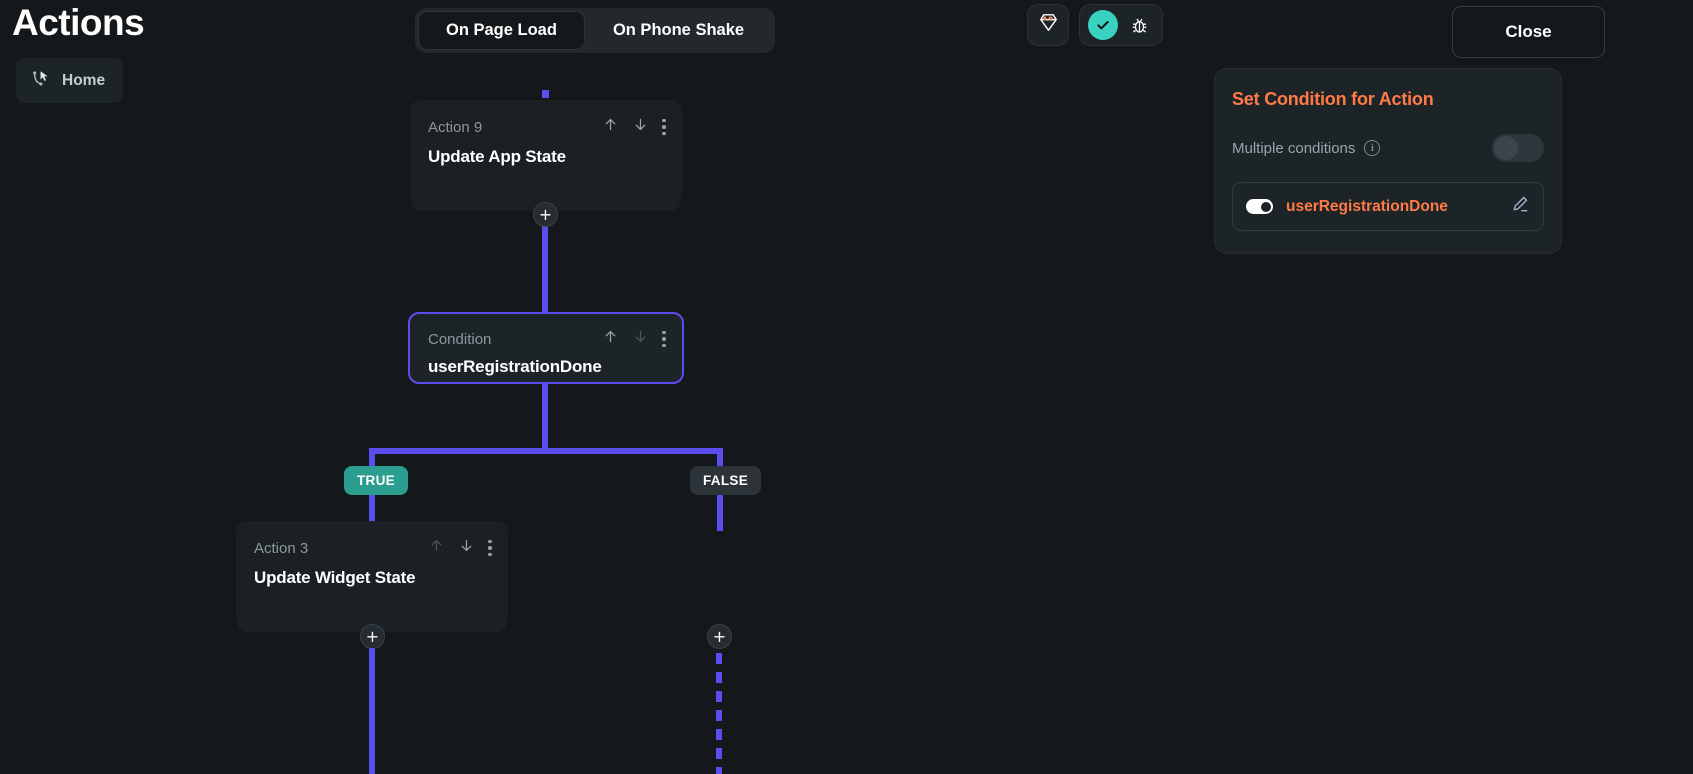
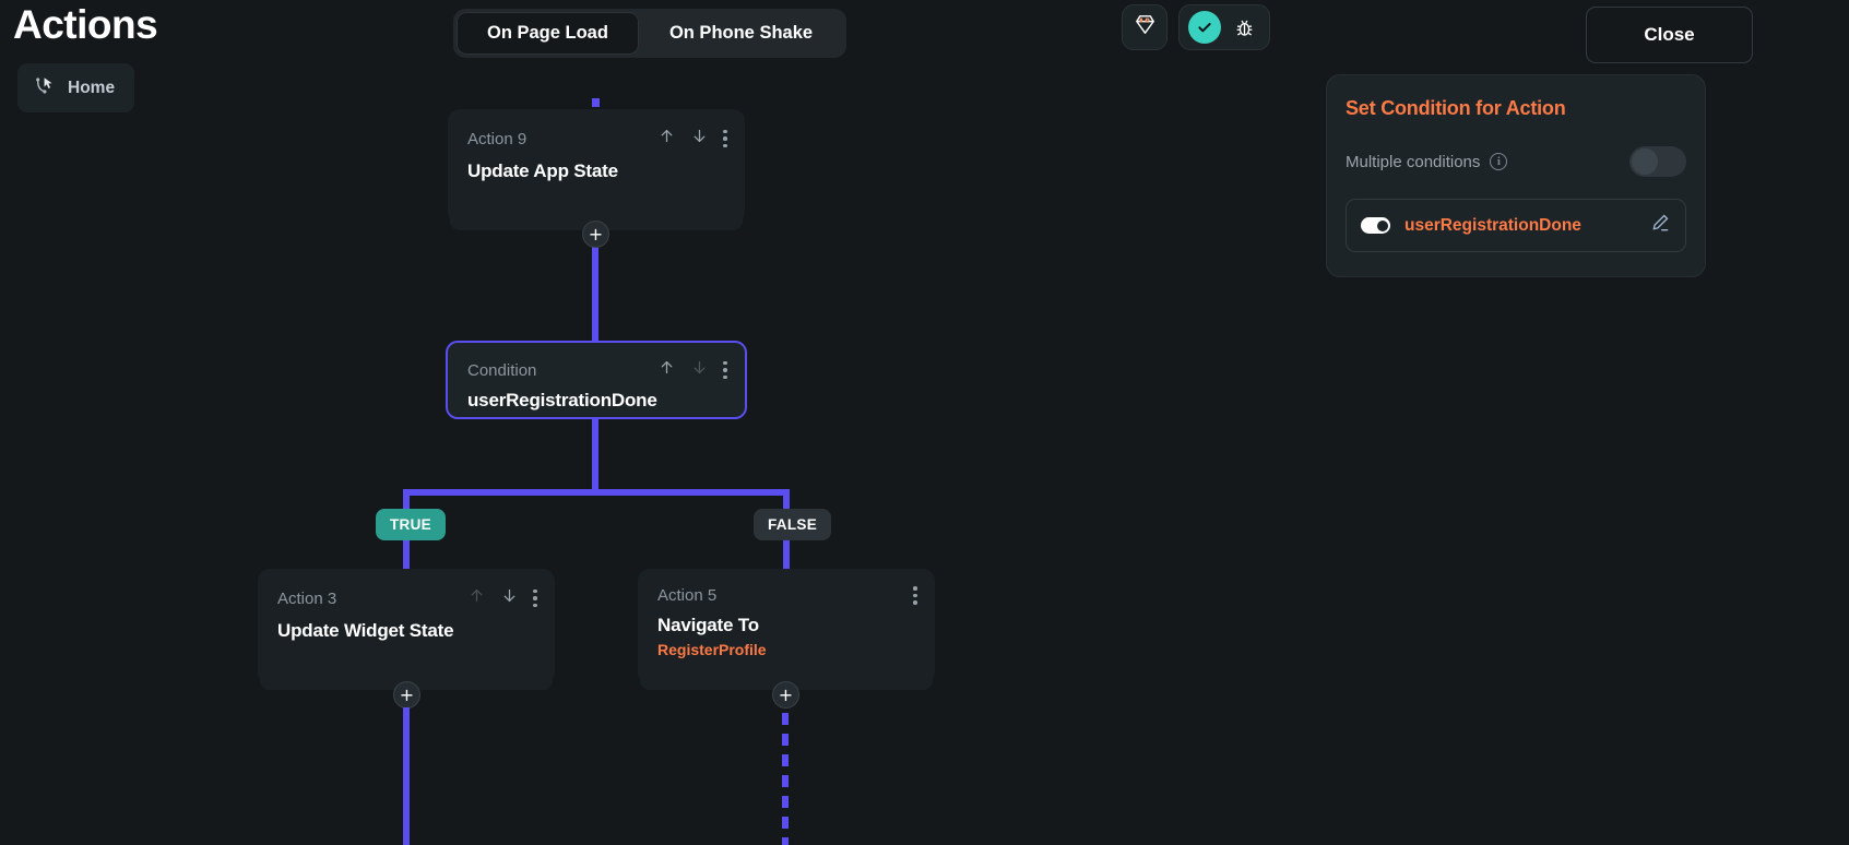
  Actions
  Home
  On Page Load
  On Phone Shake
  Close
  Set Condition for Action
  Multiple conditions
  i
  userRegistrationDone
  Action 9
  Update App State
  +
  Condition
  userRegistrationDone
  TRUE
  FALSE
  Action 3
  Update Widget State
+ Action 5
+ Navigate To
+ RegisterProfile
  +
  +
